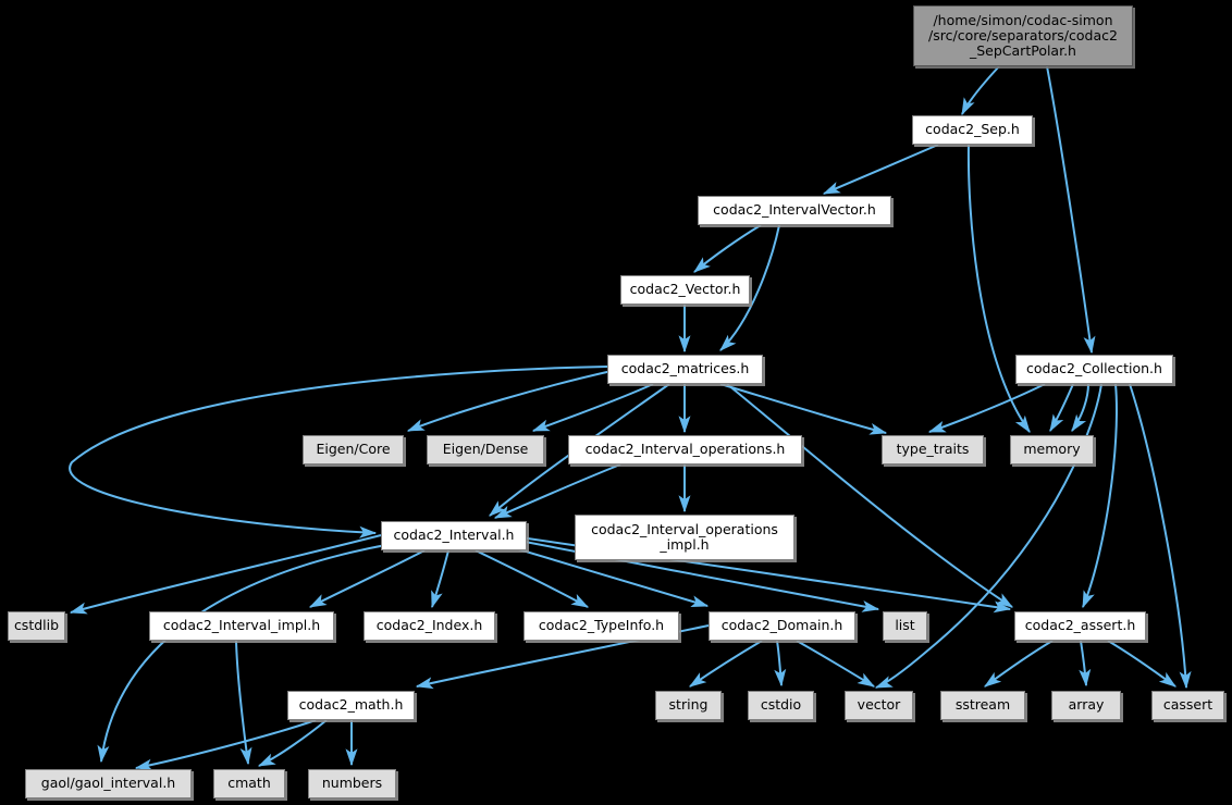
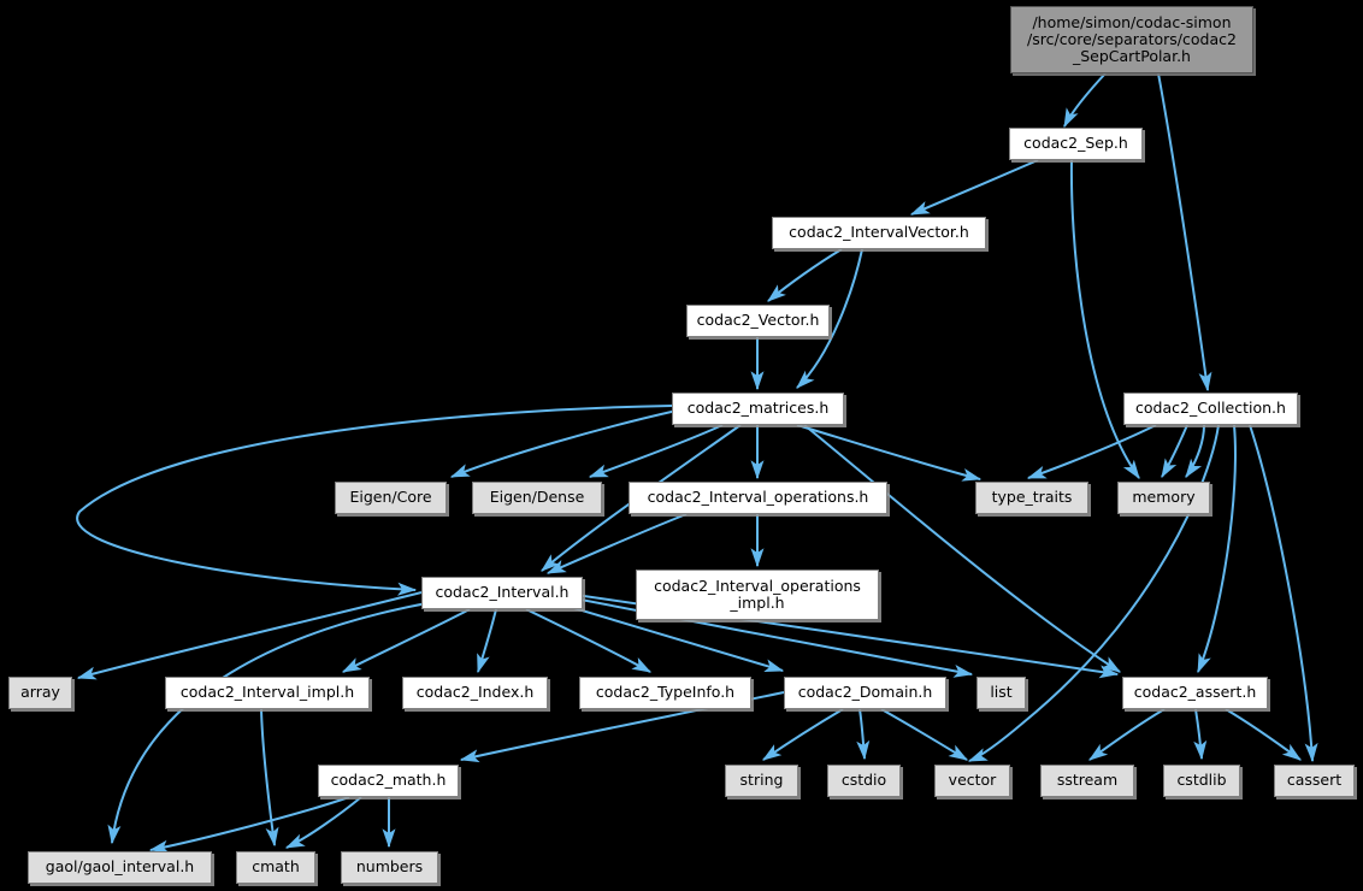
  /home/simon/codac-simon
  /src/core/separators/codac2
  _SepCartPolar.h
  codac2_Sep.h
  codac2_IntervalVector.h
  codac2_Vector.h
  codac2_matrices.h
  codac2_Collection.h
  Eigen/Core
  Eigen/Dense
  codac2_Interval_operations.h
  type_traits
  memory
  codac2_Interval.h
  codac2_Interval_operations
  _impl.h
- cstdlib
+ array
  codac2_Interval_impl.h
  codac2_Index.h
  codac2_TypeInfo.h
  codac2_Domain.h
  list
  codac2_assert.h
  codac2_math.h
  string
  cstdio
  vector
  sstream
- array
+ cstdlib
  cassert
  gaol/gaol_interval.h
  cmath
  numbers
